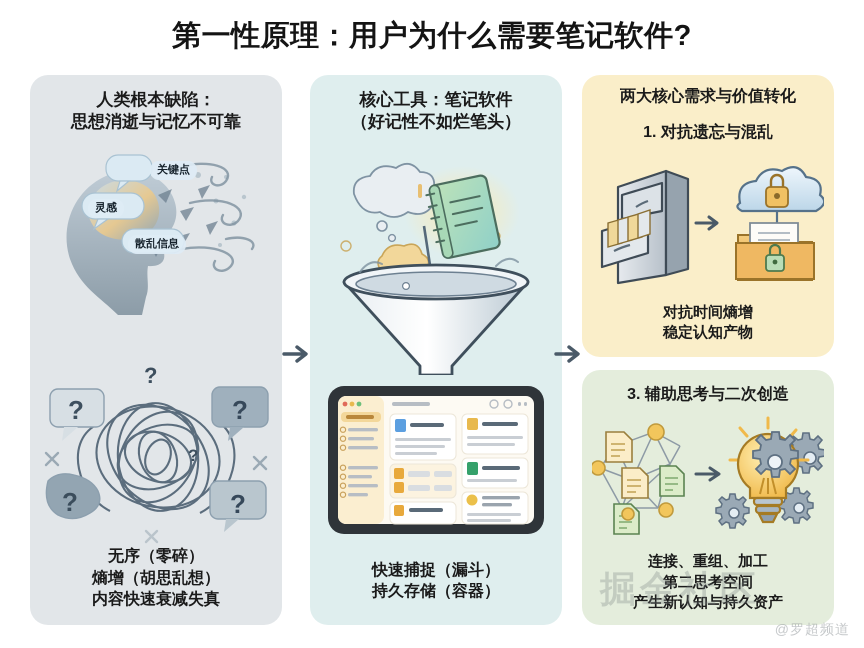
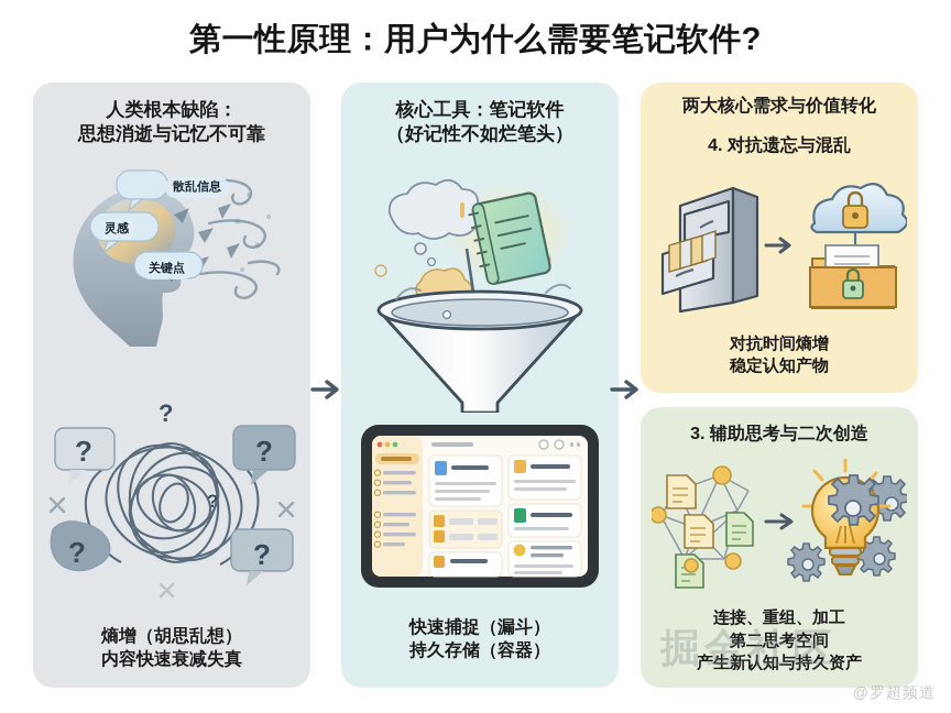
  第一性原理：用户为什么需要笔记软件?
  人类根本缺陷：
  思想消逝与记忆不可靠
- 关键点
+ 散乱信息
  灵感
- 散乱信息
+ 关键点
  ?
  ?
  ?
  ?
  ?
  ?
- 无序（零碎）
  熵增（胡思乱想）
  内容快速衰减失真
  核心工具：笔记软件
  （好记性不如烂笔头）
  快速捕捉（漏斗）
  持久存储（容器）
  两大核心需求与价值转化
- 1. 对抗遗忘与混乱
+ 4. 对抗遗忘与混乱
  对抗时间熵增
  稳定认知产物
  3. 辅助思考与二次创造
  连接、重组、加工
  第二思考空间
  产生新认知与持久资产
  掘金社区
  @罗超频道
